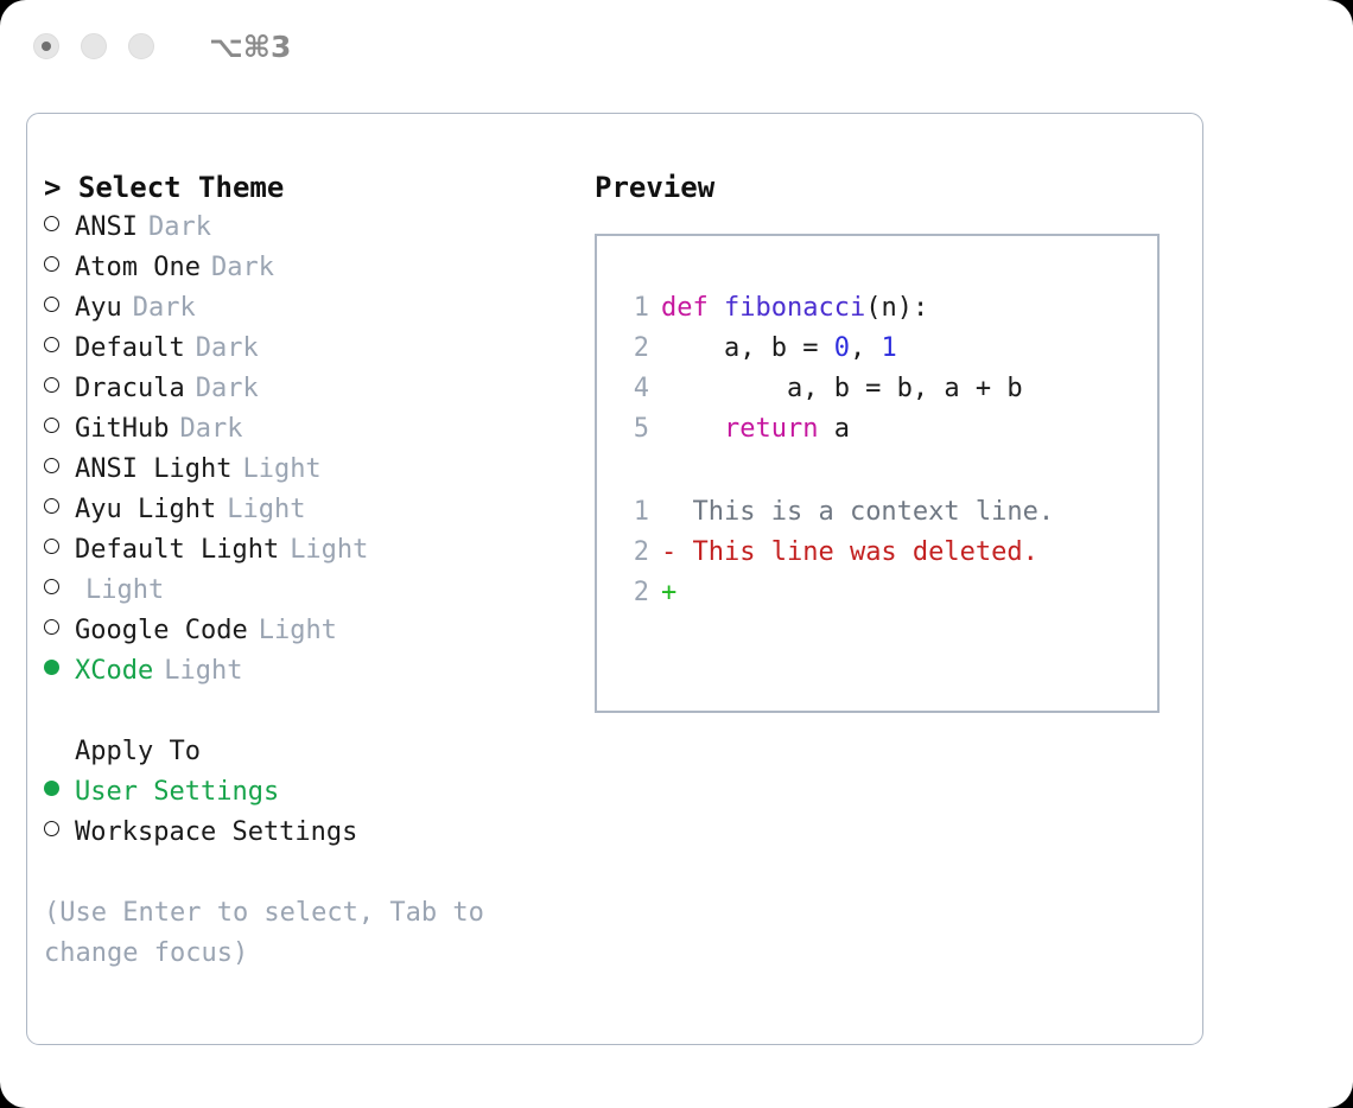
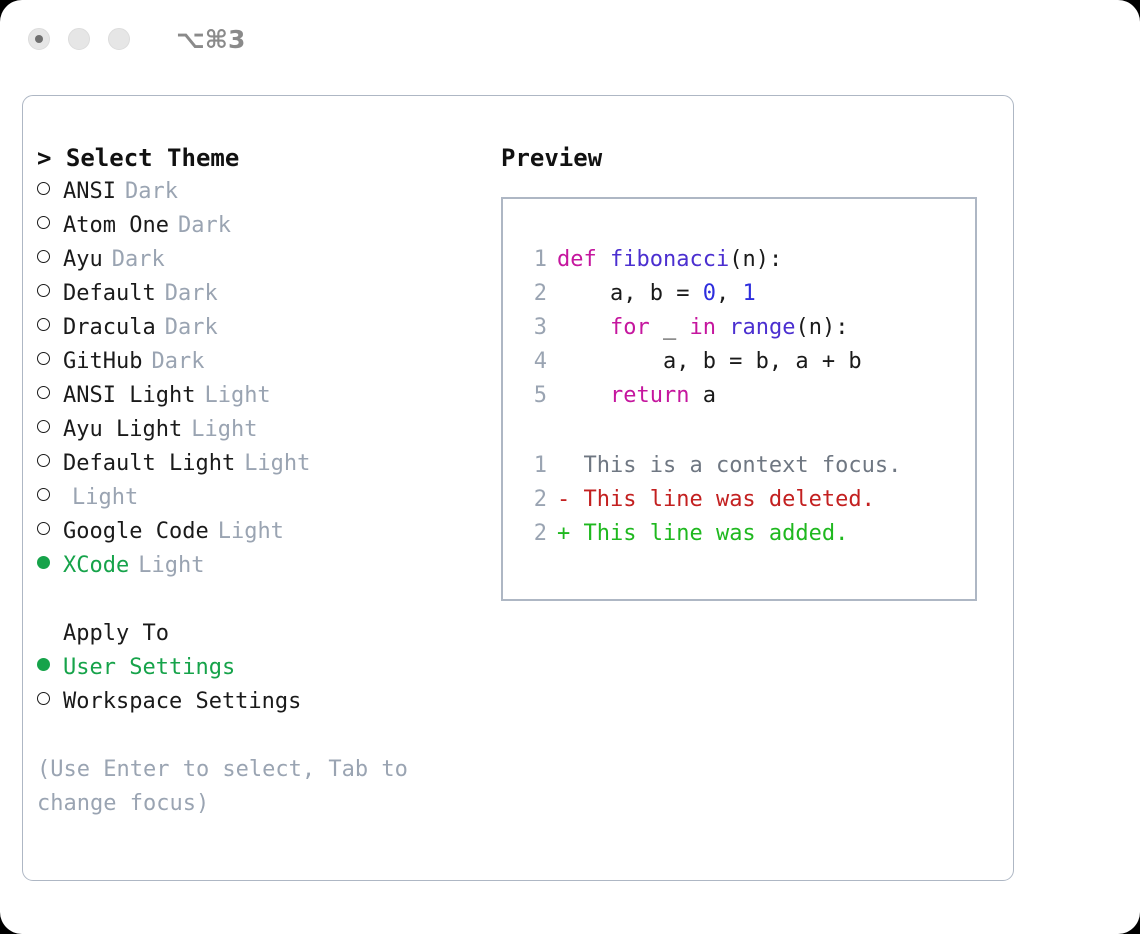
  ⌥⌘3
  > Select Theme
  ANSI
  Dark
  Atom One
  Dark
  Ayu
  Dark
  Default
  Dark
  Dracula
  Dark
  GitHub
  Dark
  ANSI Light
  Light
  Ayu Light
  Light
  Default Light
  Light
  Light
  Google Code
  Light
  XCode
  Light
  Apply To
  User Settings
  Workspace Settings
  (Use Enter to select, Tab to change focus)
  Preview
  1
  def fibonacci(n):
  2
  a, b = 0, 1
+ 3
+ for _ in range(n):
  4
  a, b = b, a + b
  5
  return a
  1
- This is a context line.
+ This is a context focus.
  2
  -
  This line was deleted.
  2
  +
+ This line was added.
